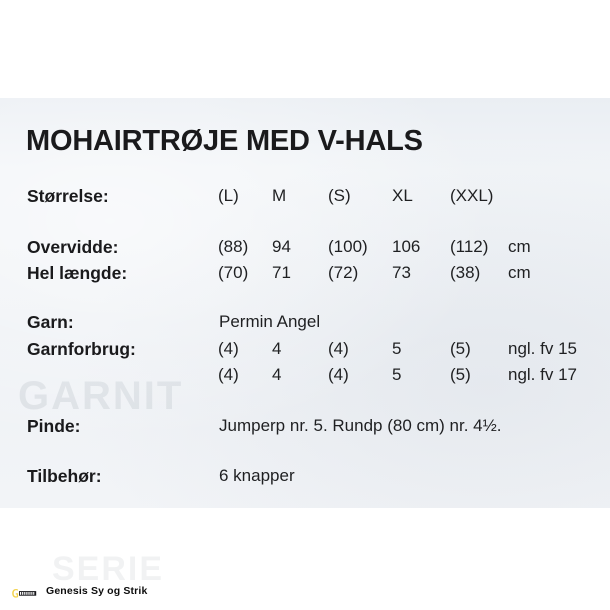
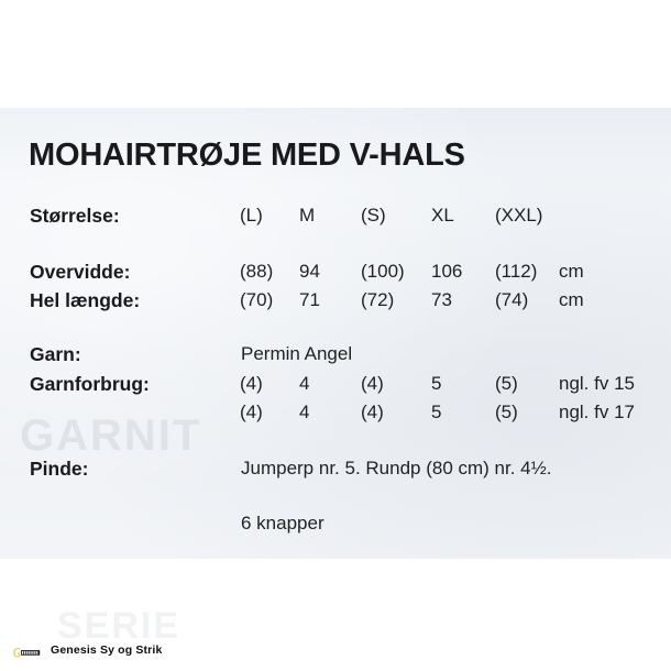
  SERIE
  MOHAIRTRØJE MED V-HALS
  Størrelse:
  (L)
  M
  (S)
  XL
  (XXL)
  Overvidde:
  (88)
  94
  (100)
  106
  (112)
  cm
  Hel længde:
  (70)
  71
  (72)
  73
- (38)
+ (74)
  cm
  Garn:
  Permin Angel
  Garnforbrug:
  (4)
  4
  (4)
  5
  (5)
  ngl. fv 15
  (4)
  4
  (4)
  5
  (5)
  ngl. fv 17
  Pinde:
  Jumperp nr. 5. Rundp (80 cm) nr. 4½.
- Tilbehør:
  6 knapper
  Genesis Sy og Strik
